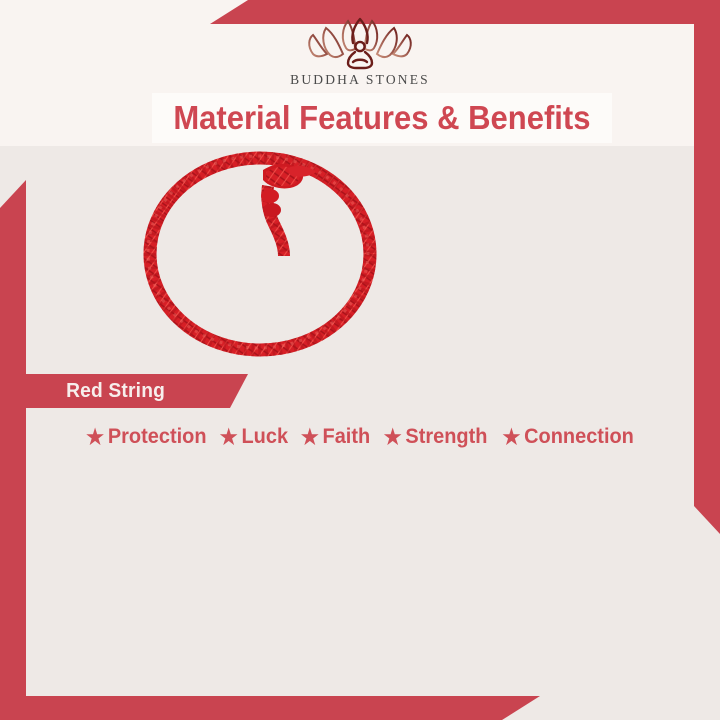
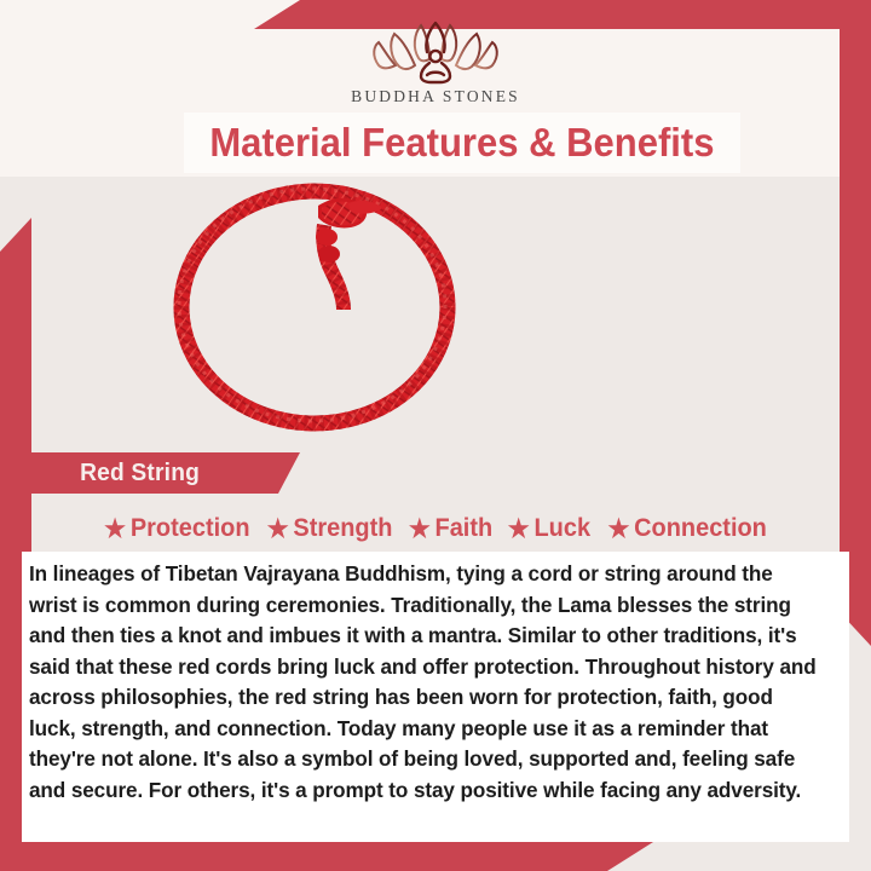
  BUDDHA STONES
  Material Features & Benefits
  Red String
  ★
  Protection
  ★
- Luck
+ Strength
  ★
  Faith
  ★
- Strength
+ Luck
  ★
  Connection
+ In lineages of Tibetan Vajrayana Buddhism, tying a cord or string around the wrist is common during ceremonies. Traditionally, the Lama blesses the string and then ties a knot and imbues it with a mantra. Similar to other traditions, it's said that these red cords bring luck and offer protection. Throughout history and across philosophies, the red string has been worn for protection, faith, good luck, strength, and connection. Today many people use it as a reminder that they're not alone. It's also a symbol of being loved, supported and, feeling safe and secure. For others, it's a prompt to stay positive while facing any adversity.
